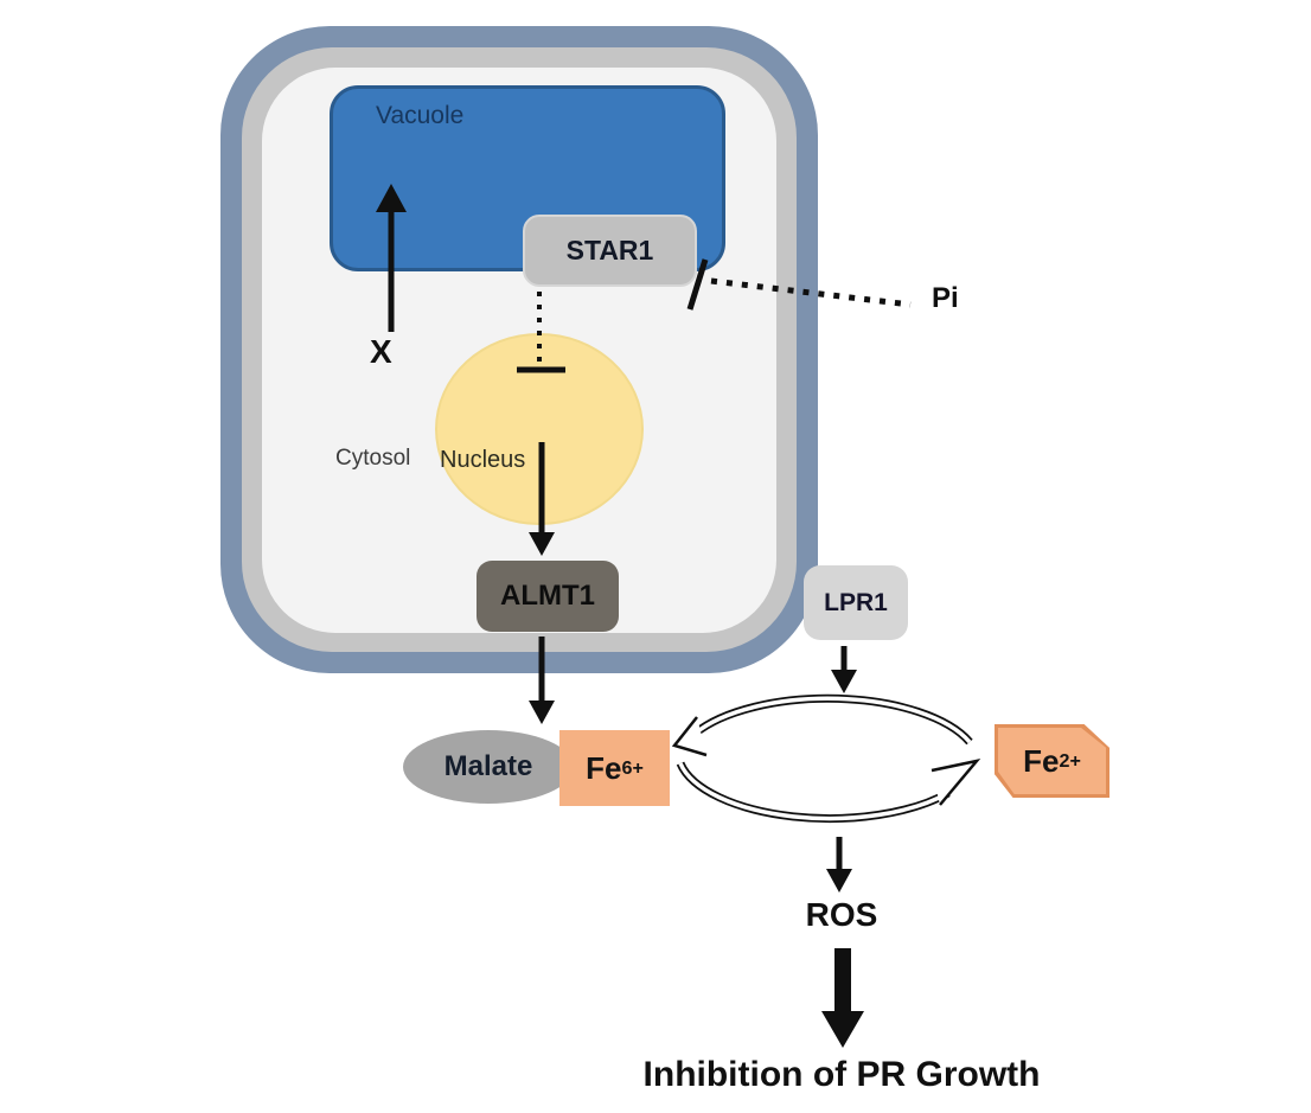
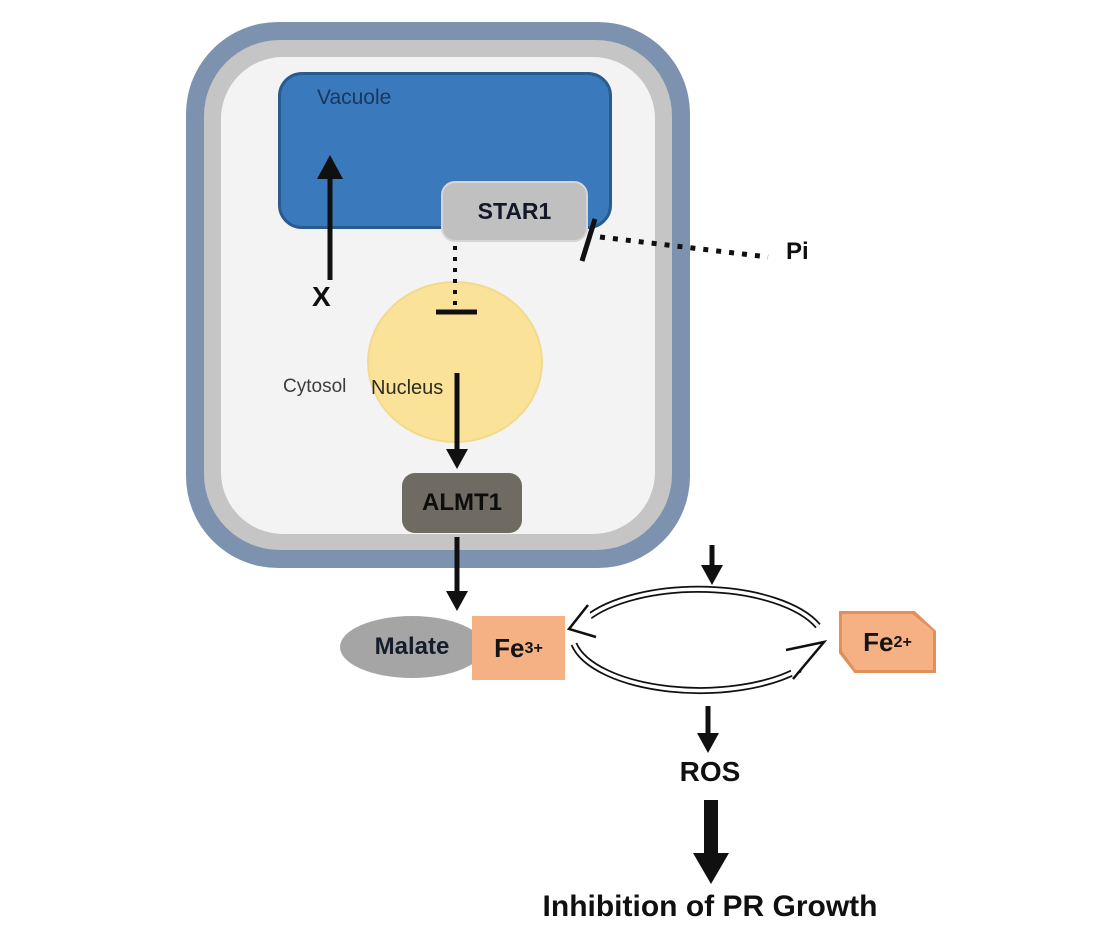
  Vacuole
  STAR1
  ALMT1
- LPR1
  Malate
  Fe
- 6+
+ 3+
  Fe
  2+
  Cytosol
  Nucleus
  X
  Pi
  ROS
  Inhibition of PR Growth
